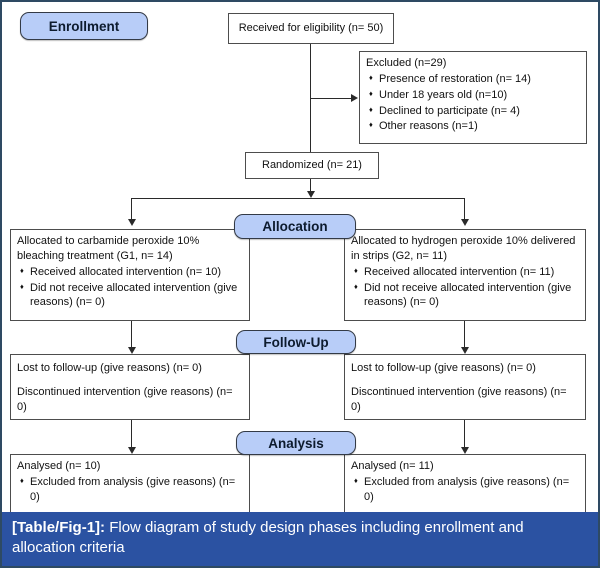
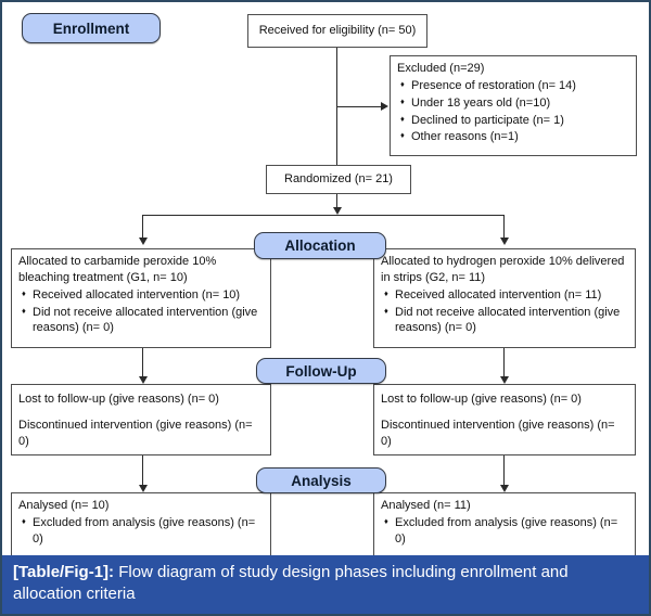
  Enrollment
  Allocation
  Follow-Up
  Analysis
  Received for eligibility (n= 50)
  Excluded (n=29)
  Presence of restoration (n= 14)
  Under 18 years old (n=10)
- Declined to participate (n= 4)
+ Declined to participate (n= 1)
  Other reasons (n=1)
  Randomized (n= 21)
- Allocated to carbamide peroxide 10% bleaching treatment (G1, n= 14)
+ Allocated to carbamide peroxide 10% bleaching treatment (G1, n= 10)
  Received allocated intervention (n= 10)
  Did not receive allocated intervention (give reasons) (n= 0)
  Allocated to hydrogen peroxide 10% delivered in strips (G2, n= 11)
  Received allocated intervention (n= 11)
  Did not receive allocated intervention (give reasons) (n= 0)
  Lost to follow-up (give reasons) (n= 0)
  Discontinued intervention (give reasons) (n= 0)
  Lost to follow-up (give reasons) (n= 0)
  Discontinued intervention (give reasons) (n= 0)
  Analysed (n= 10)
  Excluded from analysis (give reasons) (n= 0)
  Analysed (n= 11)
  Excluded from analysis (give reasons) (n= 0)
  [Table/Fig-1]: Flow diagram of study design phases including enrollment and allocation criteria
